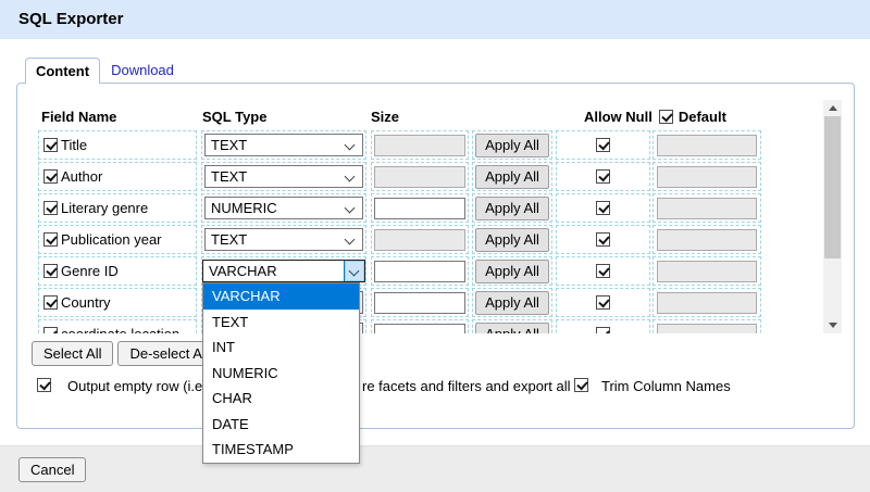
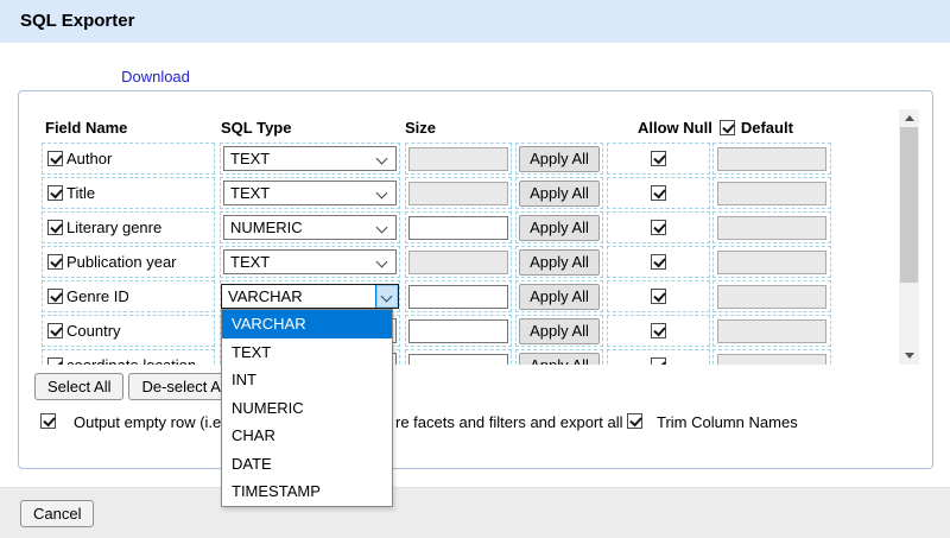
  SQL Exporter
- Content
  Download
  Field Name
  SQL Type
  Size
  Allow Null
  Default
- Title
+ Author
  TEXT
  Apply All
- Author
+ Title
  TEXT
  Apply All
  Literary genre
  NUMERIC
  Apply All
  Publication year
  TEXT
  Apply All
  Genre ID
  VARCHAR
  Apply All
  Country
  Apply All
  Select All
  De-select A
  Output empty row (i.e
  re facets and filters and export all
  Trim Column Names
  Cancel
  VARCHAR
  TEXT
  INT
  NUMERIC
  CHAR
  DATE
  TIMESTAMP
